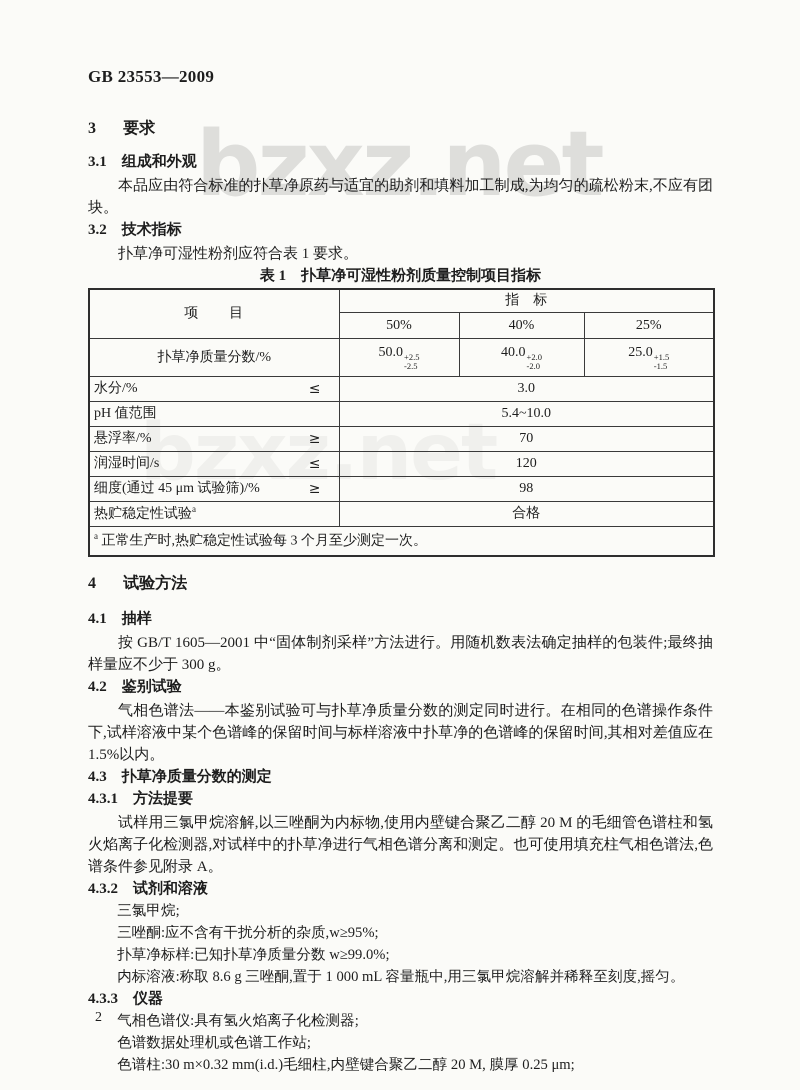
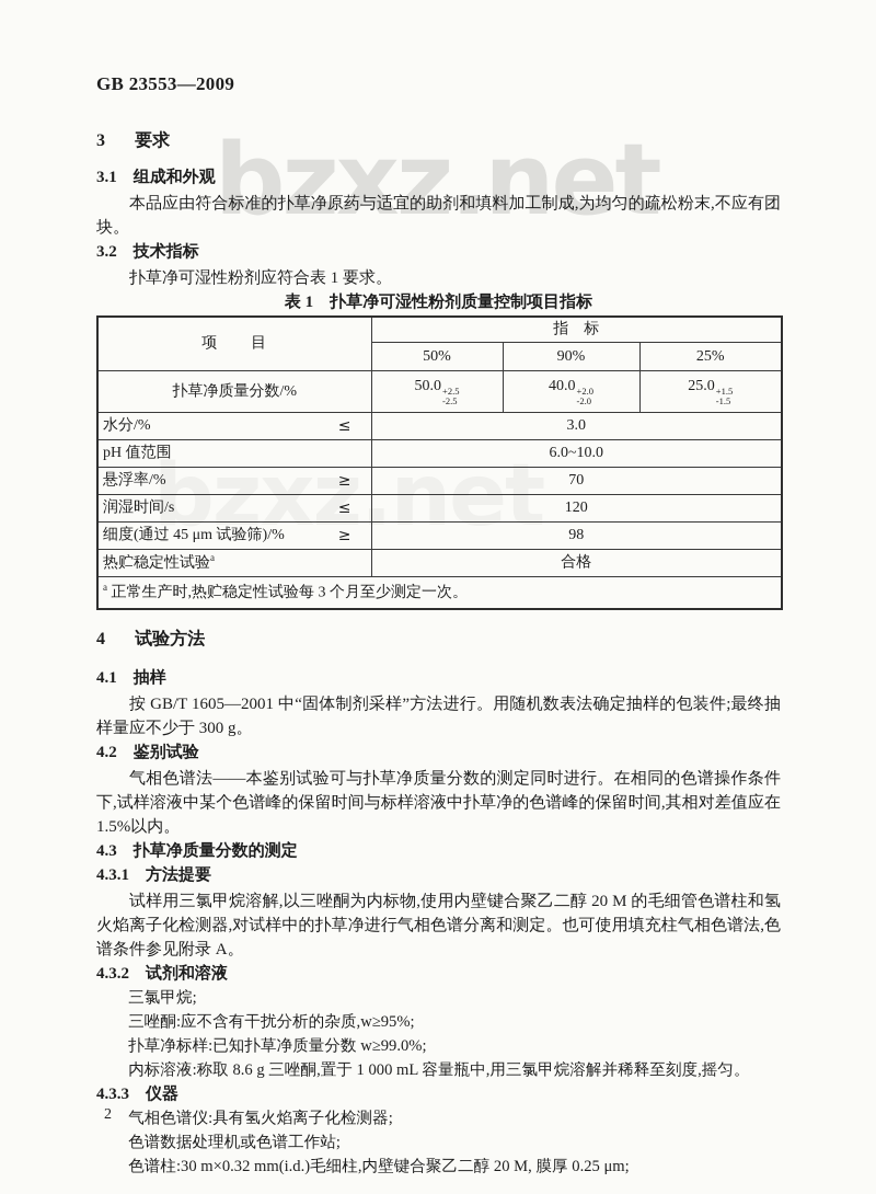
  bzxz.net
  bzxz.net
  GB 23553—2009
  3 要求
  3.1 组成和外观
  本品应由符合标准的扑草净原药与适宜的助剂和填料加工制成,为均匀的疏松粉末,不应有团块。
  3.2 技术指标
  扑草净可湿性粉剂应符合表 1 要求。
  表 1 扑草净可湿性粉剂质量控制项目指标
  项 目	指 标
- 50%	40%	25%
+ 50%	90%	25%
  扑草净质量分数/%	50.0+2.5-2.5	40.0+2.0-2.0	25.0+1.5-1.5
  水分/% ≤	3.0
- pH 值范围	5.4~10.0
+ pH 值范围	6.0~10.0
  悬浮率/% ≥	70
  润湿时间/s ≤	120
  细度(通过 45 μm 试验筛)/% ≥	98
  热贮稳定性试验a	合格
  a 正常生产时,热贮稳定性试验每 3 个月至少测定一次。
  4 试验方法
  4.1 抽样
  按 GB/T 1605—2001 中“固体制剂采样”方法进行。用随机数表法确定抽样的包装件;最终抽样量应不少于 300 g。
  4.2 鉴别试验
  气相色谱法——本鉴别试验可与扑草净质量分数的测定同时进行。在相同的色谱操作条件下,试样溶液中某个色谱峰的保留时间与标样溶液中扑草净的色谱峰的保留时间,其相对差值应在 1.5%以内。
  4.3 扑草净质量分数的测定
  4.3.1 方法提要
  试样用三氯甲烷溶解,以三唑酮为内标物,使用内壁键合聚乙二醇 20 M 的毛细管色谱柱和氢火焰离子化检测器,对试样中的扑草净进行气相色谱分离和测定。也可使用填充柱气相色谱法,色谱条件参见附录 A。
  4.3.2 试剂和溶液
  三氯甲烷;
  三唑酮:应不含有干扰分析的杂质,w≥95%;
  扑草净标样:已知扑草净质量分数 w≥99.0%;
  内标溶液:称取 8.6 g 三唑酮,置于 1 000 mL 容量瓶中,用三氯甲烷溶解并稀释至刻度,摇匀。
  4.3.3 仪器
  气相色谱仪:具有氢火焰离子化检测器;
  色谱数据处理机或色谱工作站;
  色谱柱:30 m×0.32 mm(i.d.)毛细柱,内壁键合聚乙二醇 20 M, 膜厚 0.25 μm;
  2
